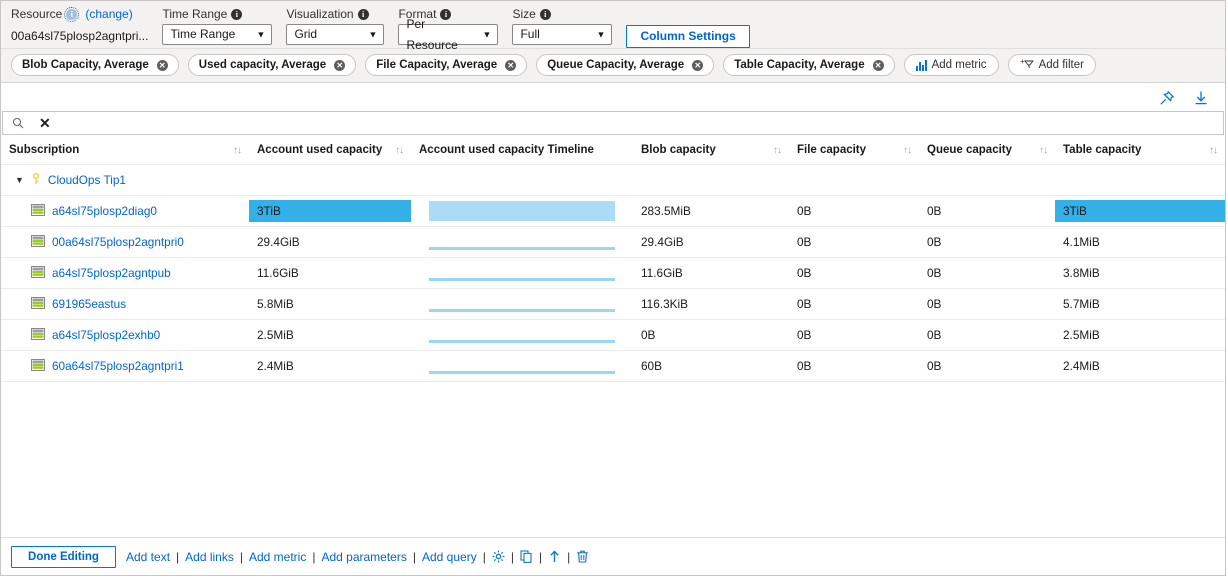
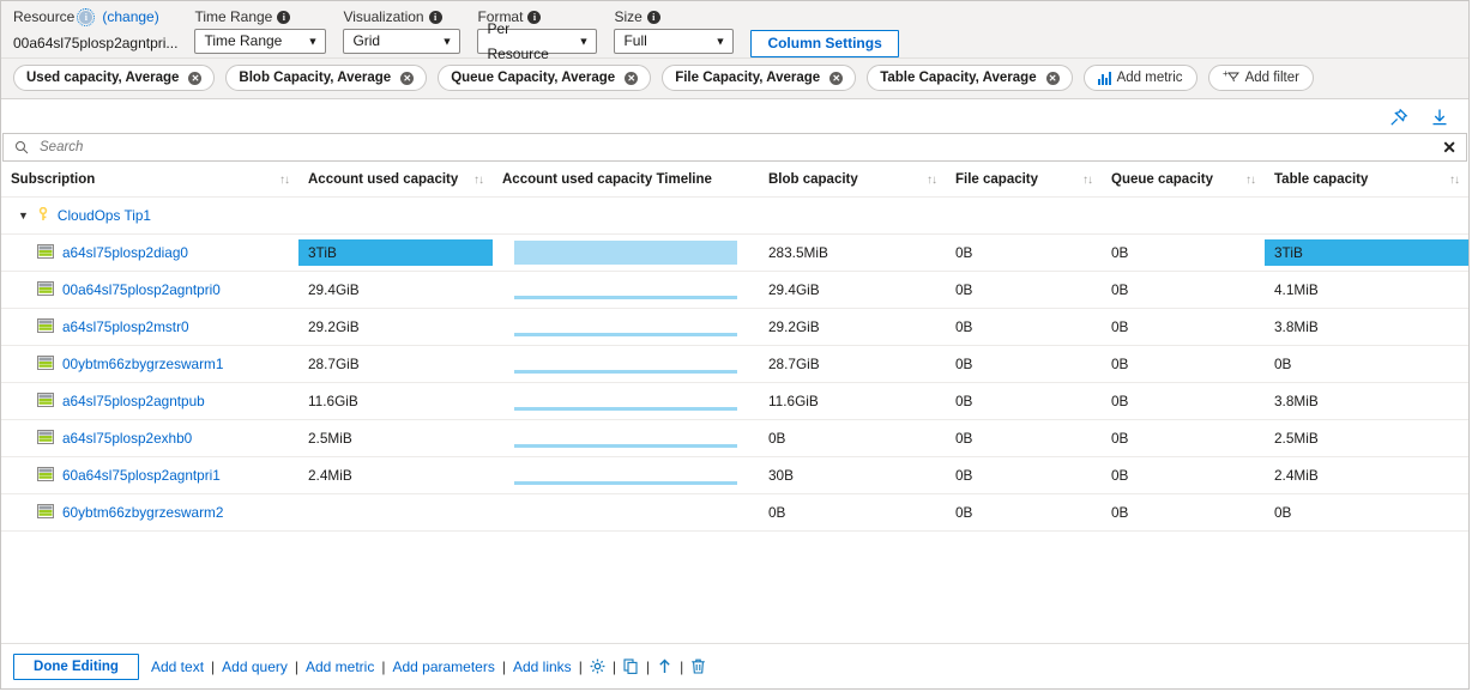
  Resource
  i
  (change)
  00a64sl75plosp2agntpri...
  Time Range
  i
  Time Range
  ▼
  Visualization
  i
  Grid
  ▼
  Format
  i
  Per Resource
  ▼
  Size
  i
  Full
  ▼
  Column Settings
- Blob Capacity, Average
+ Used capacity, Average
  ✕
- Used capacity, Average
+ Blob Capacity, Average
  ✕
- File Capacity, Average
+ Queue Capacity, Average
  ✕
- Queue Capacity, Average
+ File Capacity, Average
  ✕
  Table Capacity, Average
  ✕
  Add metric
  +
  Add filter
+ Search
  ✕
  Subscription ↑↓	Account used capacity ↑↓	Account used capacity Timeline	Blob capacity ↑↓	File capacity ↑↓	Queue capacity ↑↓	Table capacity ↑↓
  ▼ CloudOps Tip1
  a64sl75plosp2diag0	3TiB		283.5MiB	0B	0B	3TiB
  00a64sl75plosp2agntpri0	29.4GiB		29.4GiB	0B	0B	4.1MiB
+ a64sl75plosp2mstr0	29.2GiB		29.2GiB	0B	0B	3.8MiB
+ 00ybtm66zbygrzeswarm1	28.7GiB		28.7GiB	0B	0B	0B
  a64sl75plosp2agntpub	11.6GiB		11.6GiB	0B	0B	3.8MiB
- 691965eastus	5.8MiB		116.3KiB	0B	0B	5.7MiB
  a64sl75plosp2exhb0	2.5MiB		0B	0B	0B	2.5MiB
- 60a64sl75plosp2agntpri1	2.4MiB		60B	0B	0B	2.4MiB
+ 60a64sl75plosp2agntpri1	2.4MiB		30B	0B	0B	2.4MiB
+ 60ybtm66zbygrzeswarm2			0B	0B	0B	0B
  Done Editing
  Add text
  |
- Add links
+ Add query
  |
  Add metric
  |
  Add parameters
  |
- Add query
+ Add links
  |
  |
  |
  |
